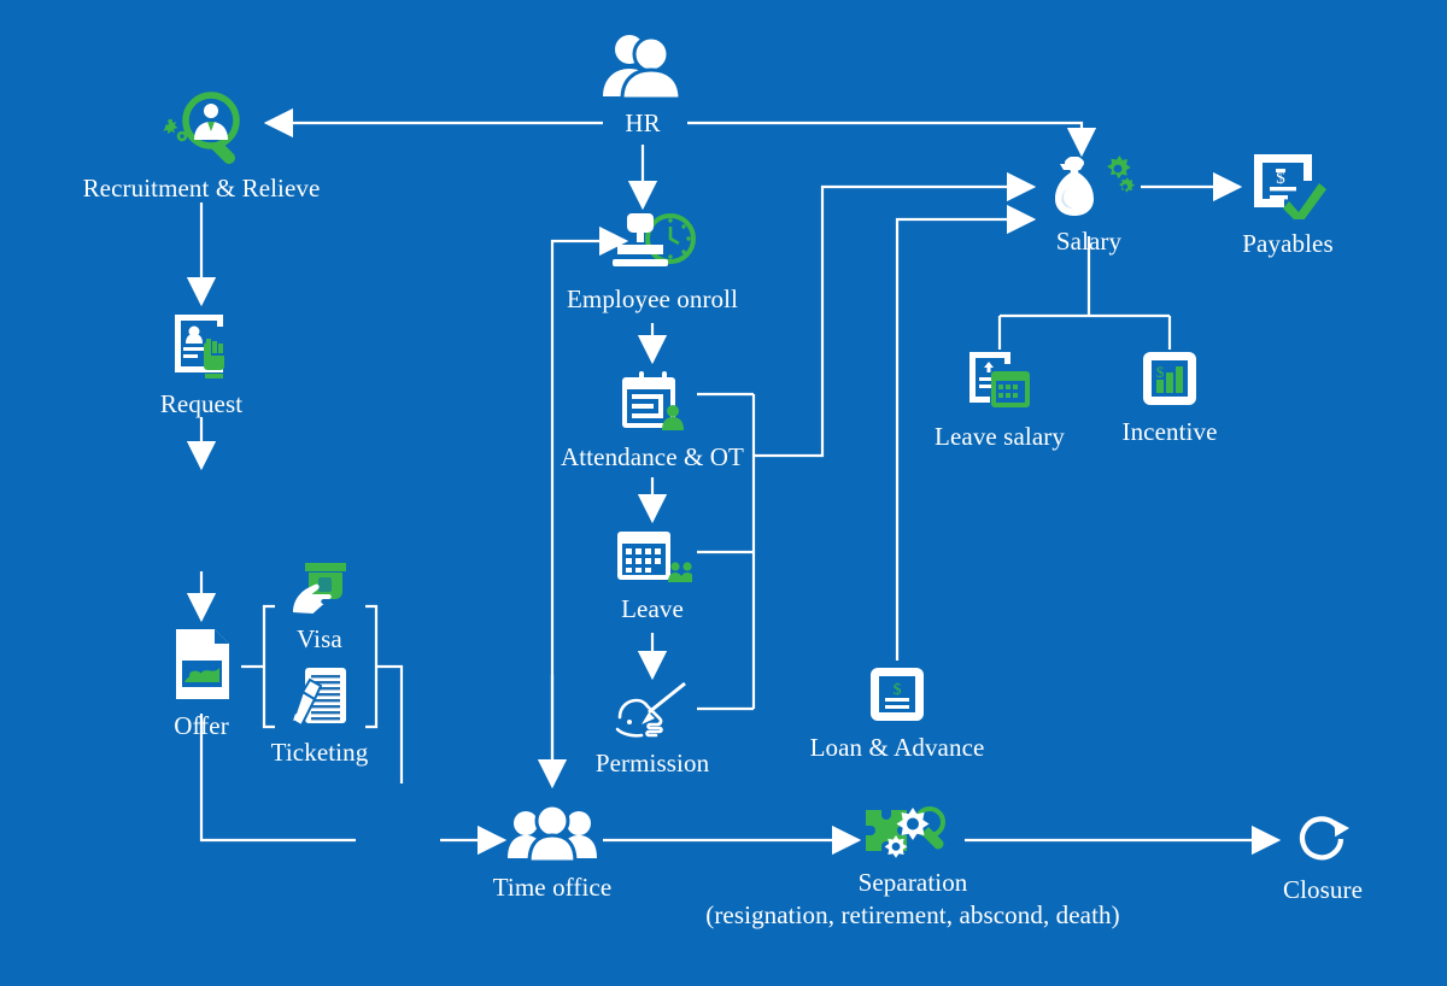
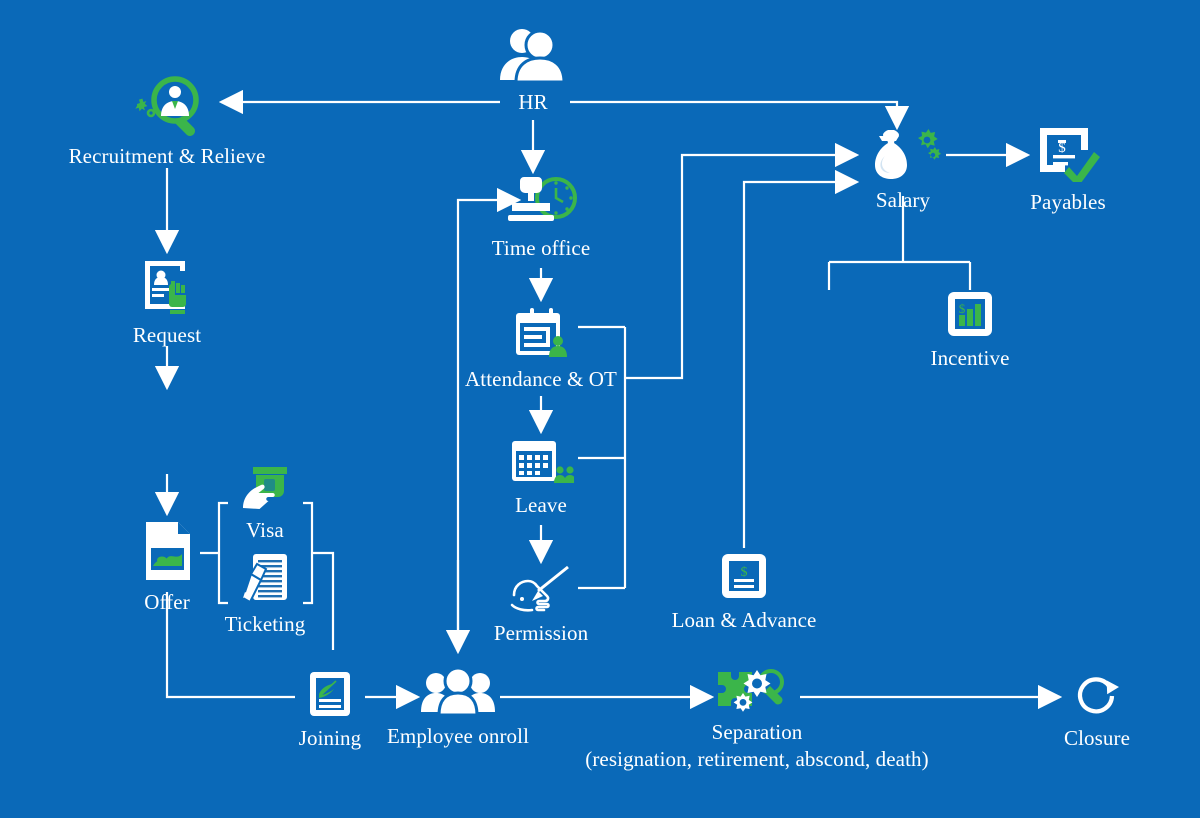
  HR
  Recruitment & Relieve
  Request
  Offer
  Visa
  Ticketing
- Employee onroll
+ Time office
  Attendance & OT
  Leave
  Permission
  Salary
  $
  Payables
- Leave salary
  $
  Incentive
  $
  Loan & Advance
+ Joining
- Time office
+ Employee onroll
  Separation
  (resignation, retirement, abscond, death)
  Closure
